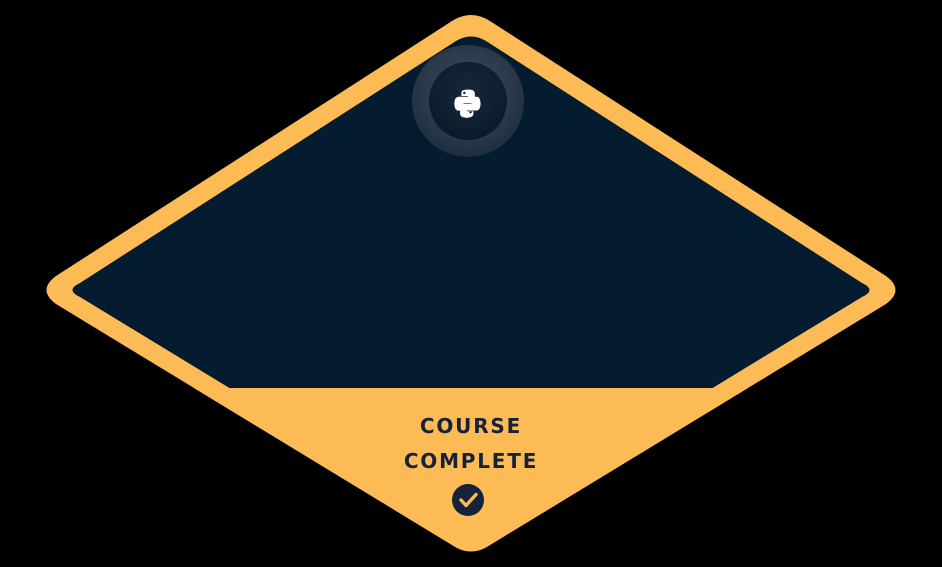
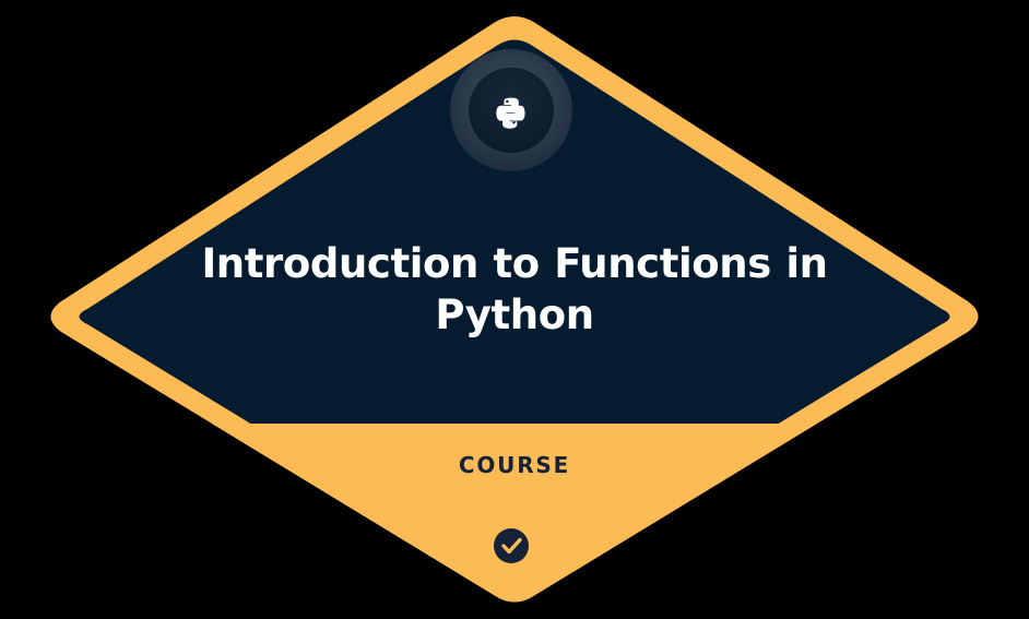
+ Introduction to Functions in
+ Python
  COURSE
- COMPLETE
